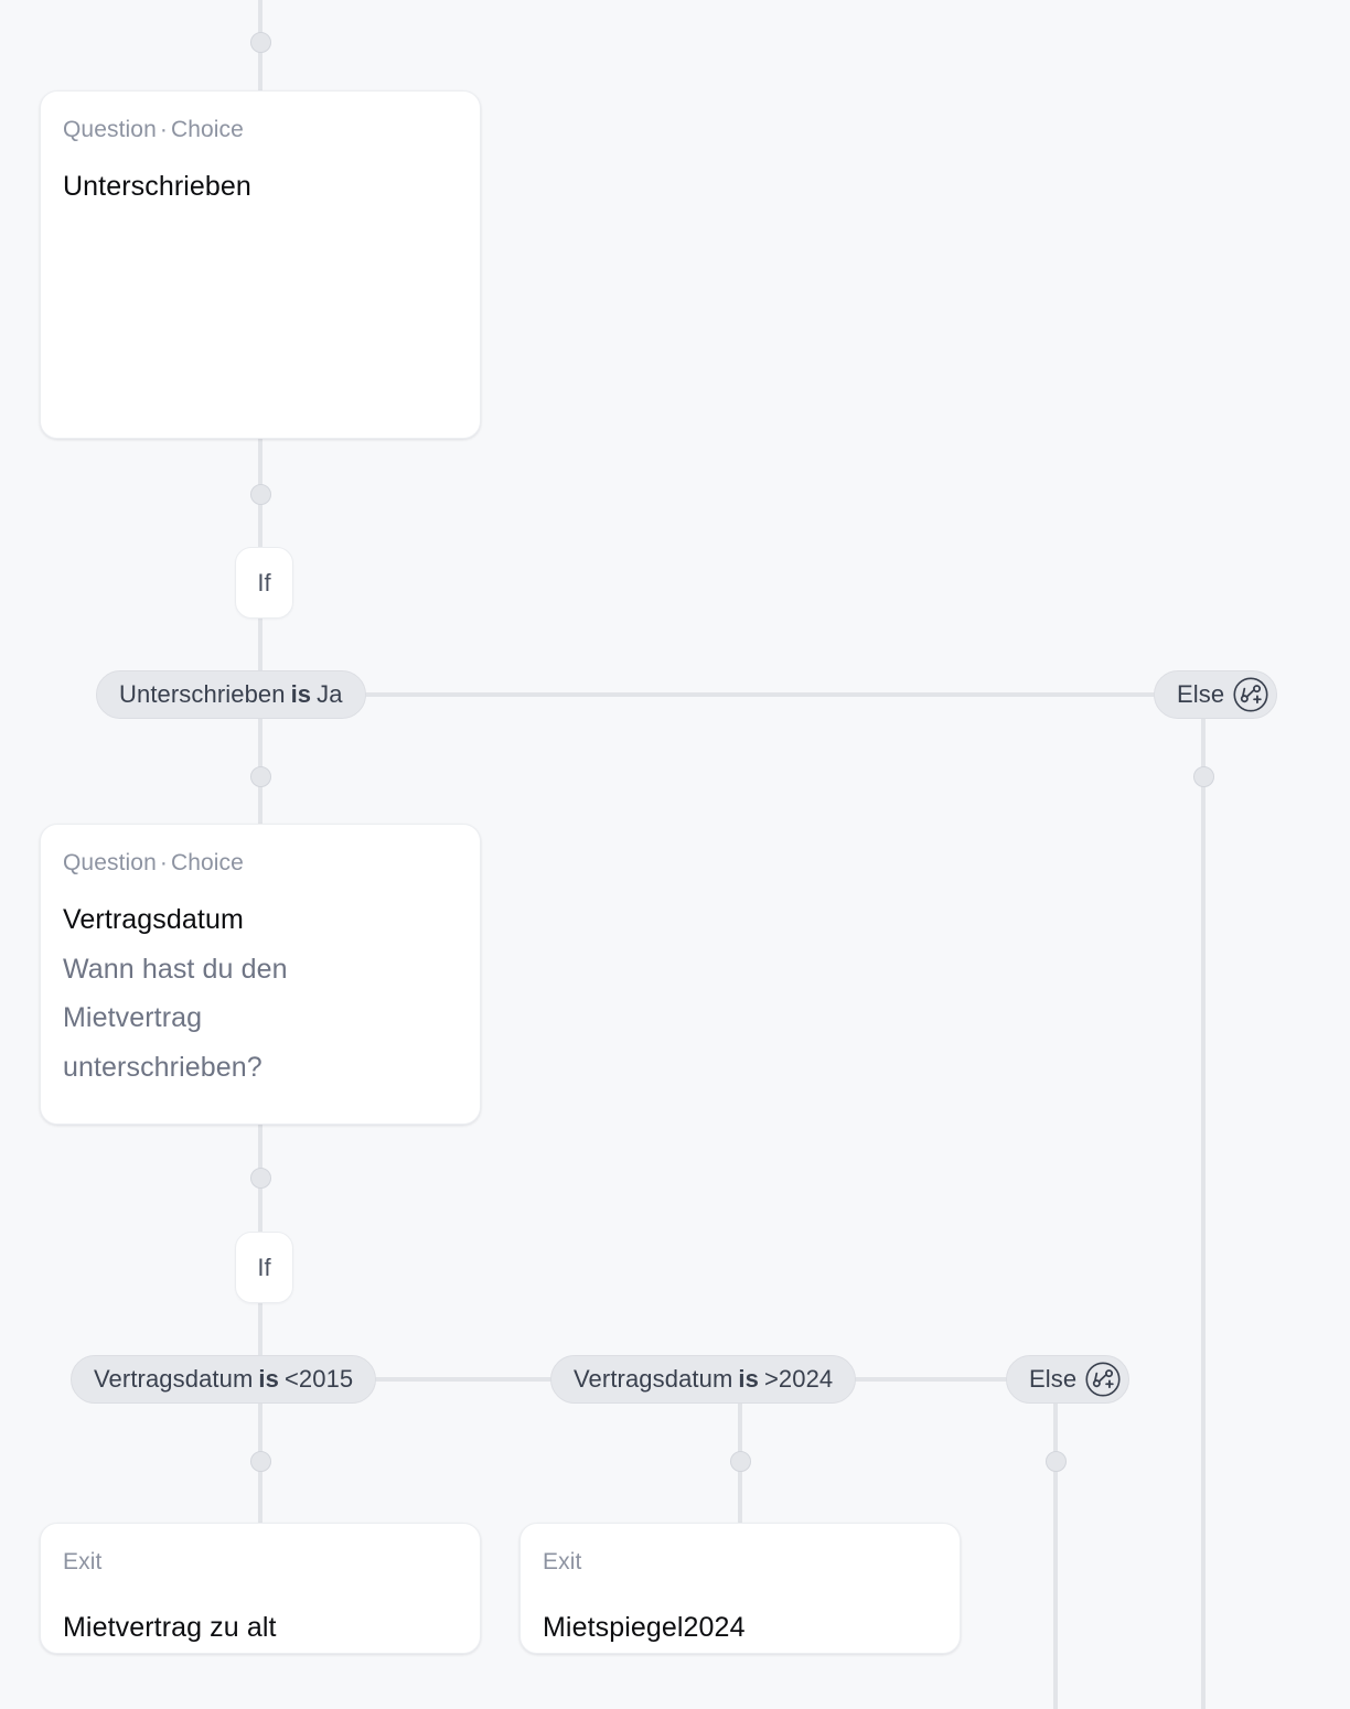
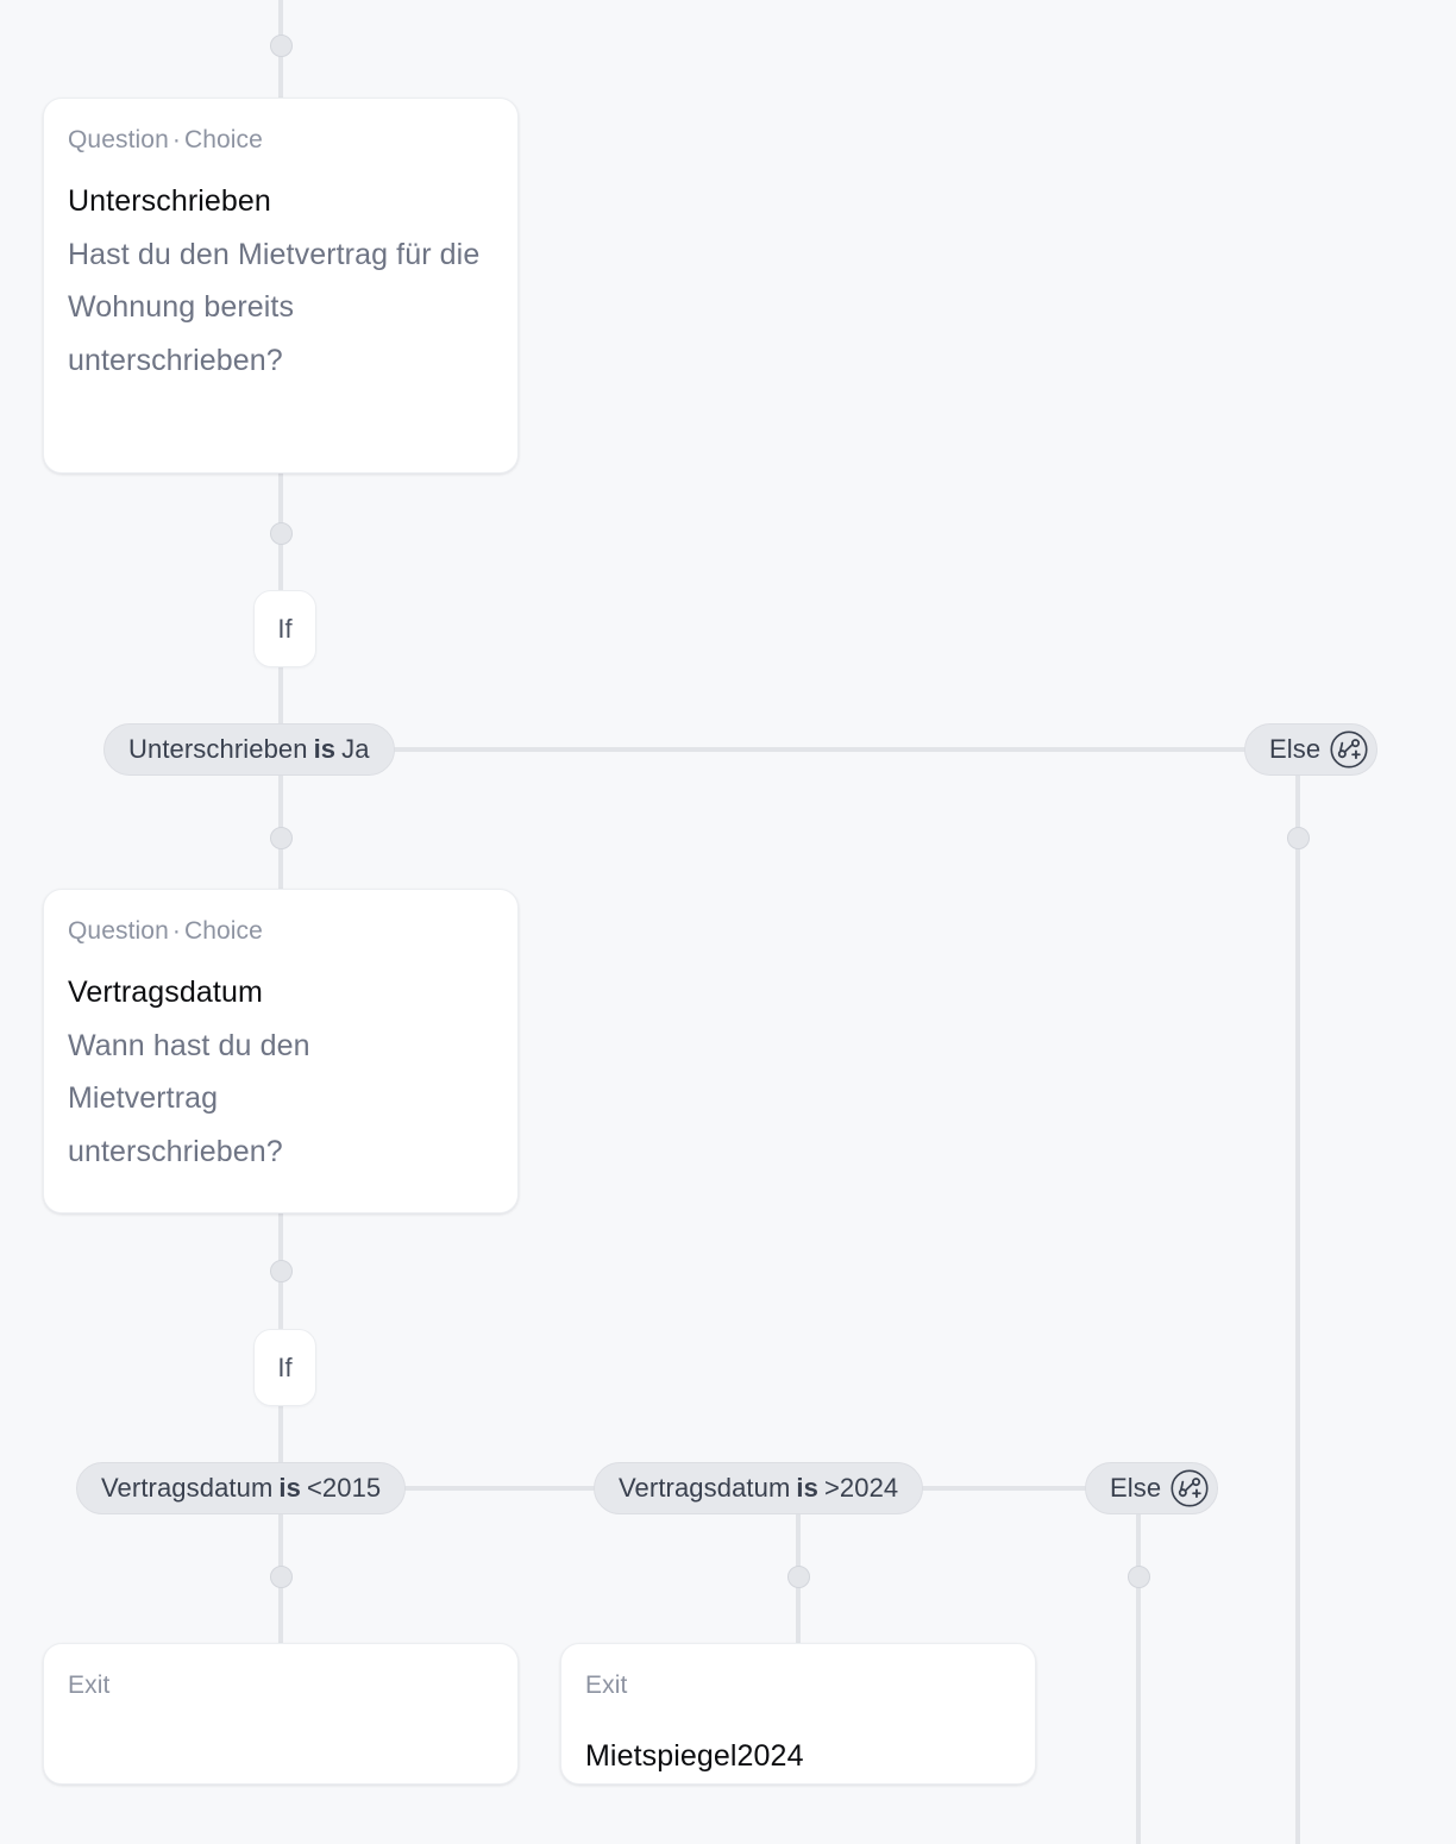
  Question · Choice
  Unterschrieben
+ Hast du den Mietvertrag für die Wohnung bereits unterschrieben?
  If
  Unterschrieben
  is
  Ja
  Else
  Question · Choice
  Vertragsdatum
  Wann hast du den Mietvertrag unterschrieben?
  If
  Vertragsdatum
  is
  <2015
  Vertragsdatum
  is
  >2024
  Else
  Exit
- Mietvertrag zu alt
  Exit
  Mietspiegel2024
